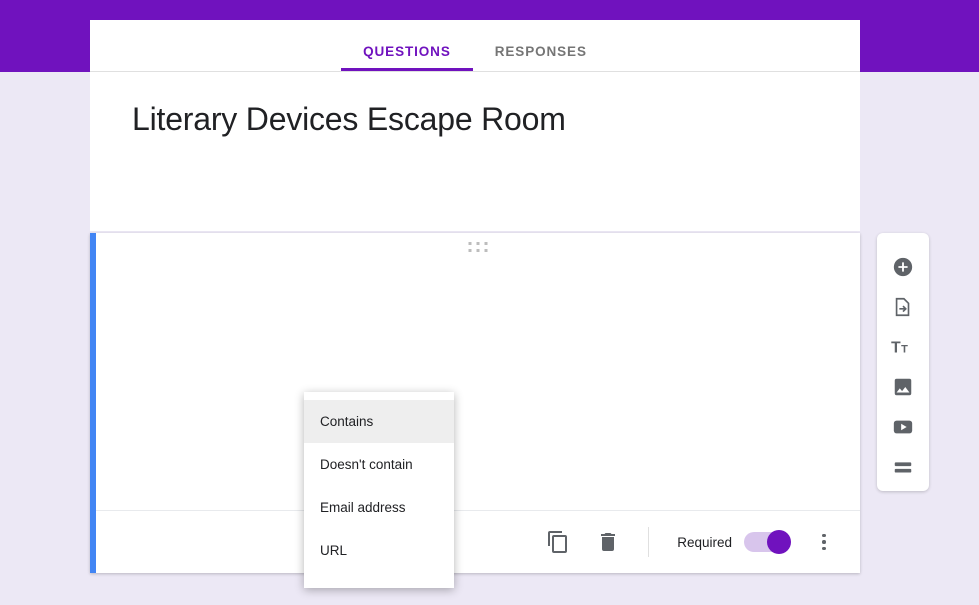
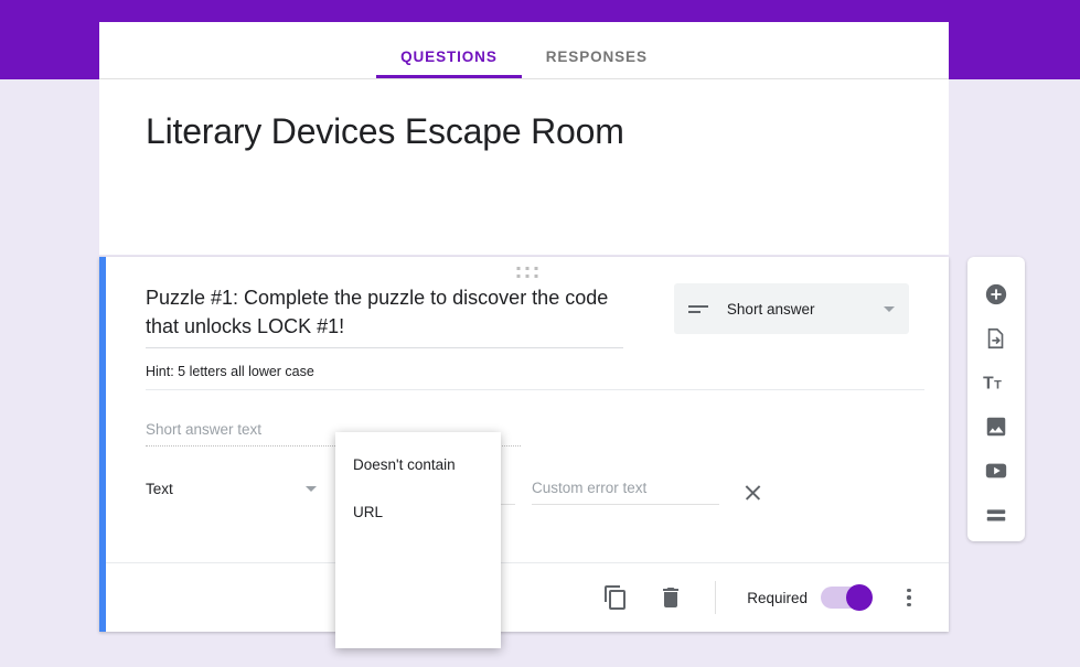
  QUESTIONS
  RESPONSES
  Literary Devices Escape Room
+ Puzzle #1: Complete the puzzle to discover the code that unlocks LOCK #1!
+ Short answer
+ Hint: 5 letters all lower case
+ Short answer text
+ Text
+ Custom error text
  Required
  T
  T
- Contains
  Doesn't contain
- Email address
  URL
